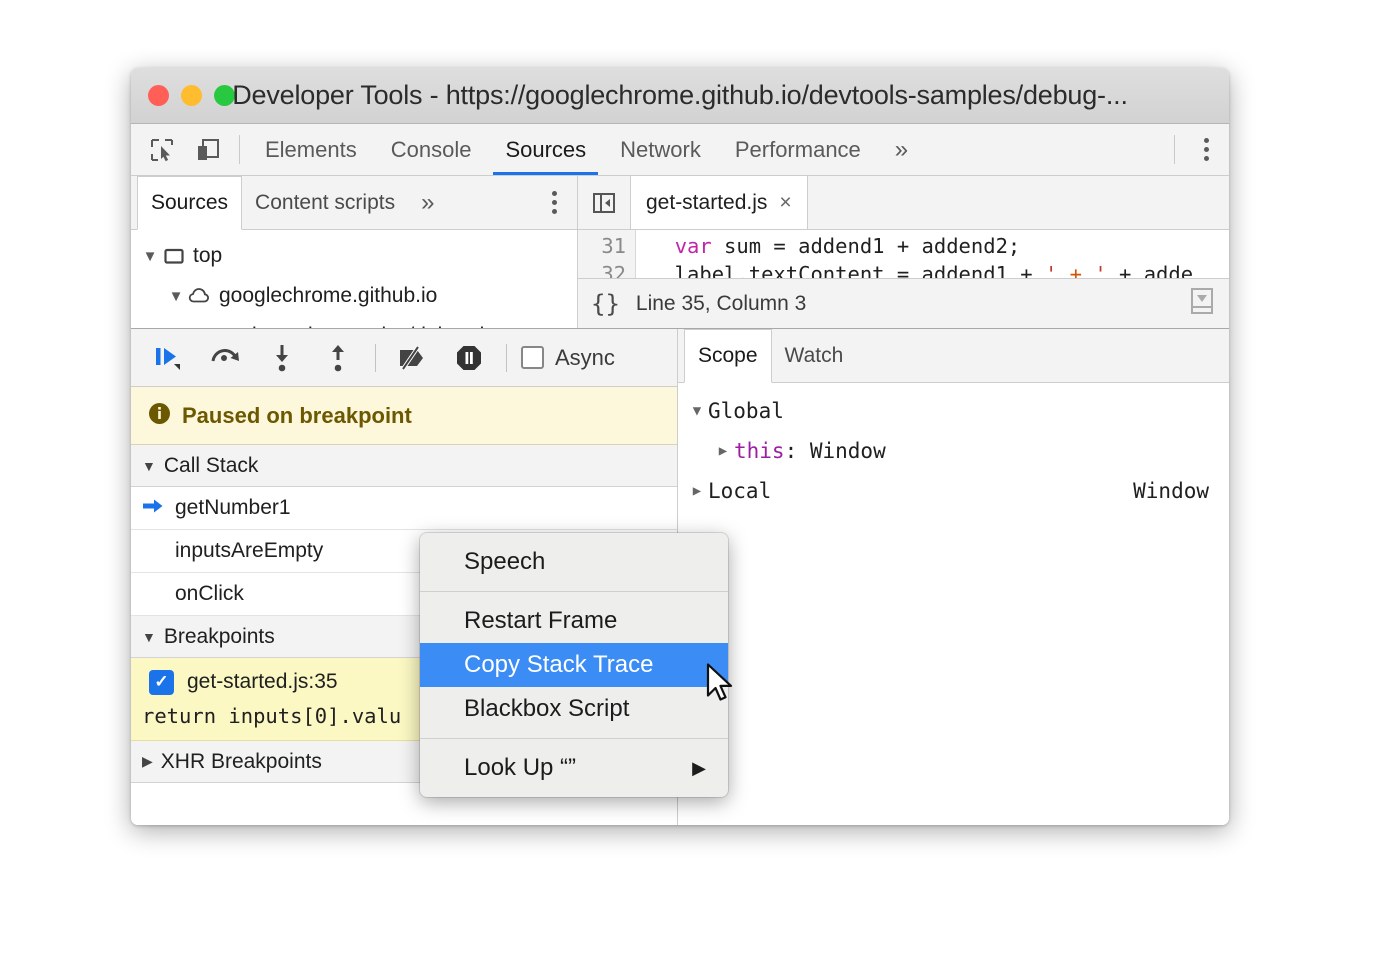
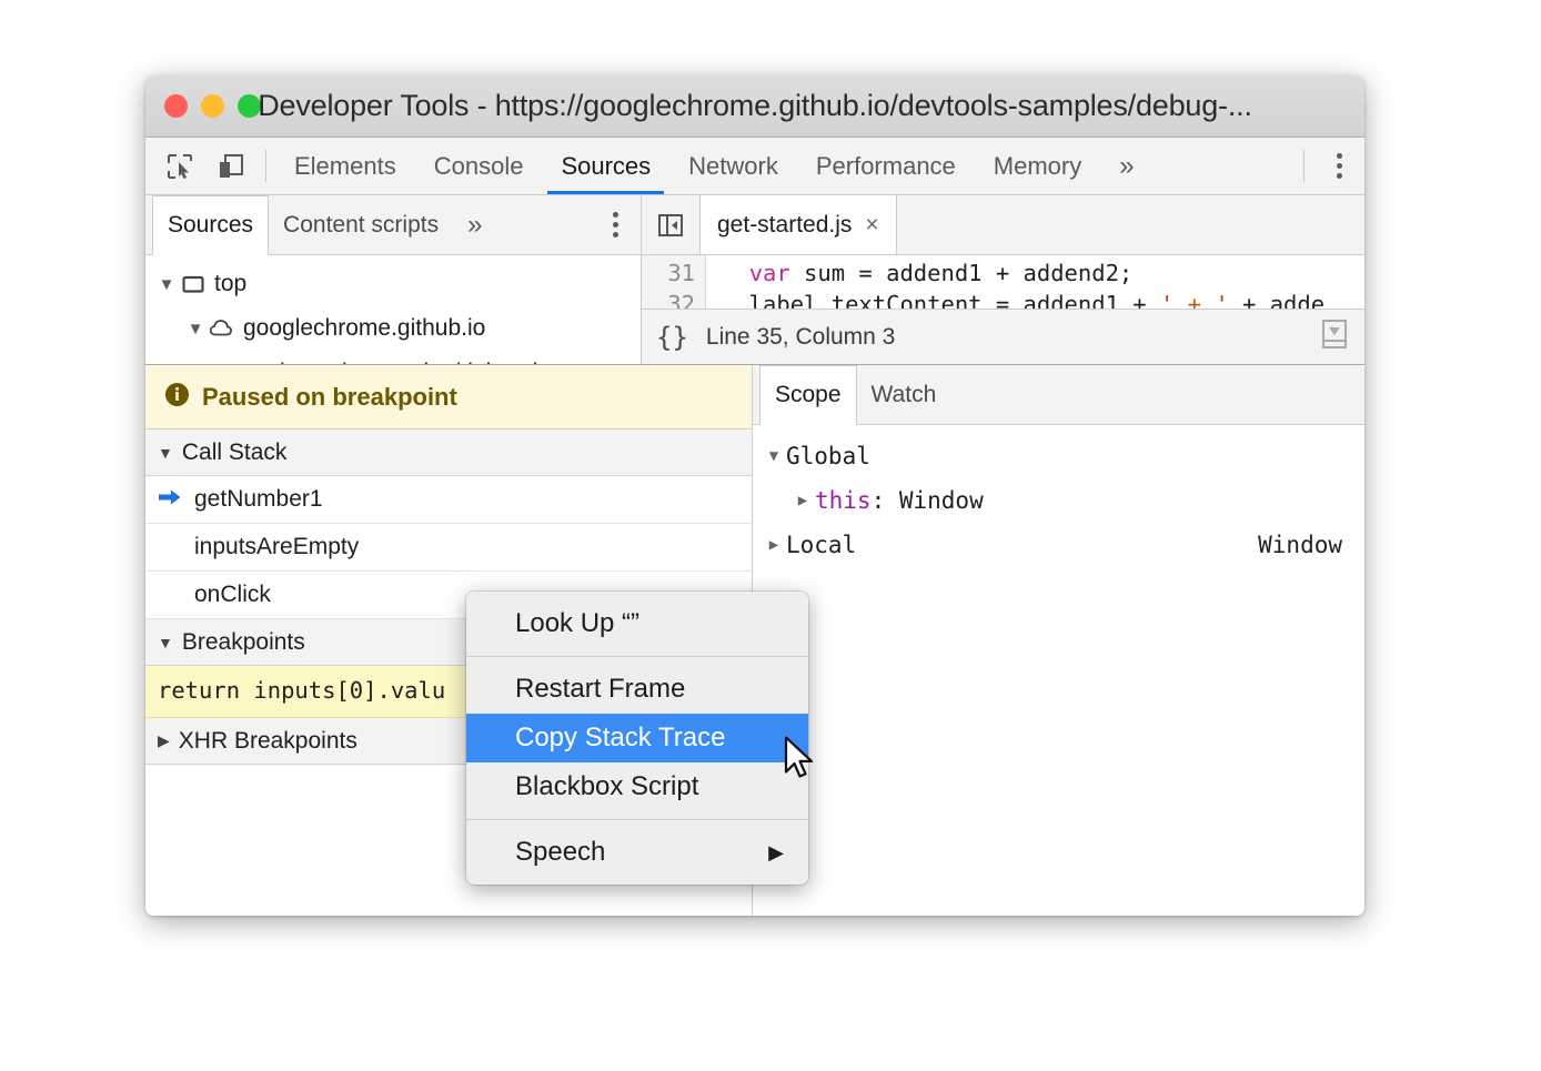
  Developer Tools - https://googlechrome.github.io/devtools-samples/debug-...
  Elements
  Console
  Sources
  Network
  Performance
+ Memory
  »
  Sources
  Content scripts
  »
  ▼
  top
  ▼
  googlechrome.github.io
  get-started.js
  ×
  31
  32
  var sum = addend1 + addend2;
  label.textContent = addend1 + ' + ' + adde
  {}
  Line 35, Column 3
- Async
  Paused on breakpoint
  ▼
  Call Stack
  getNumber1
  inputsAreEmpty
  onClick
  ▼
  Breakpoints
- ✓
- get-started.js:35
  return inputs[0].valu
  ▶
  XHR Breakpoints
  Scope
  Watch
  ▼
  Global
  ▶
  this
  : Window
  ▶
  Local
  Window
- Speech
+ Look Up “”
  Restart Frame
  Copy Stack Trace
  Blackbox Script
- Look Up “”
+ Speech
  ▶
